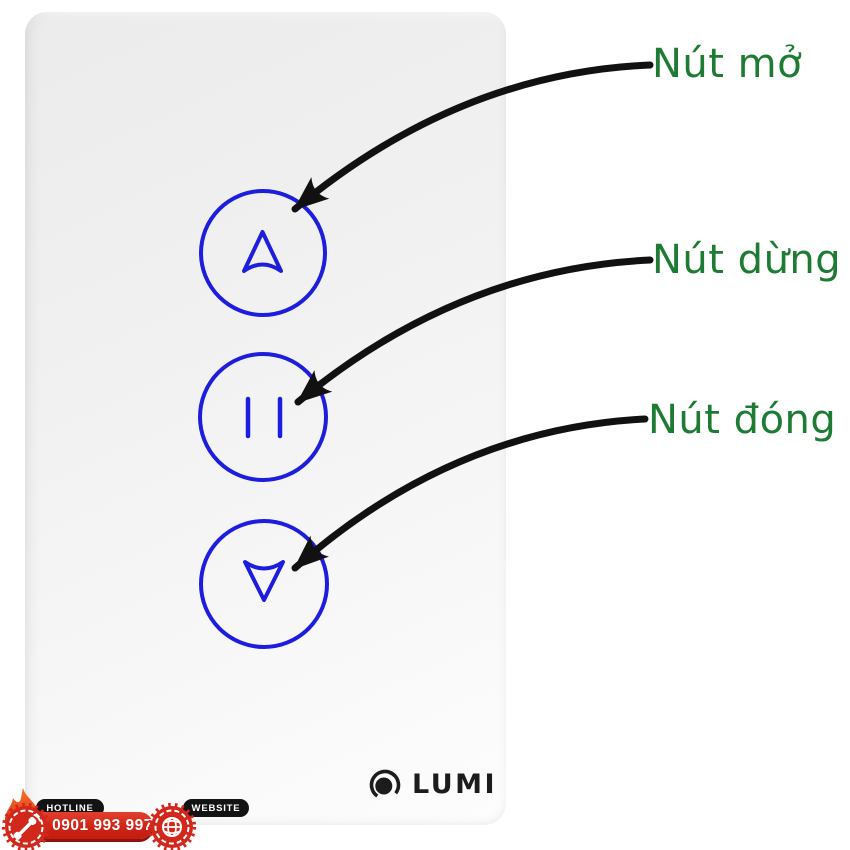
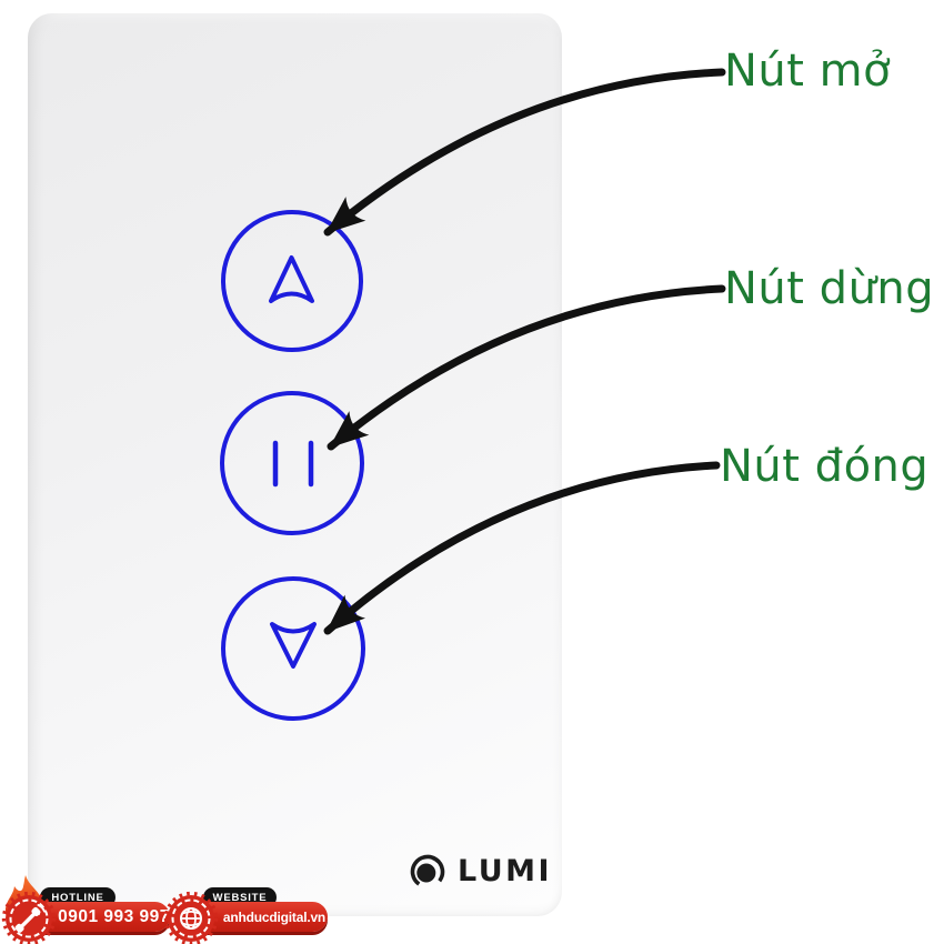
  Nút mở
  Nút dừng
  Nút đóng
  LUMI
  HOTLINE
  0901 993 997
  WEBSITE
+ anhducdigital.vn
